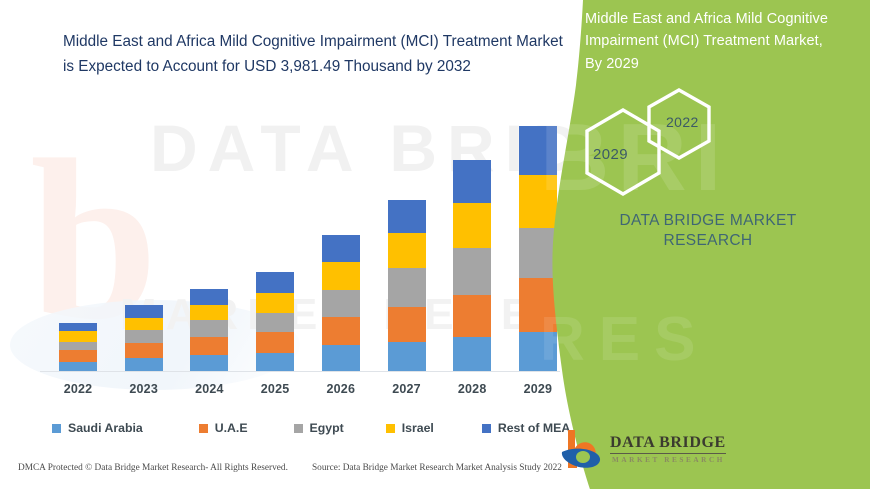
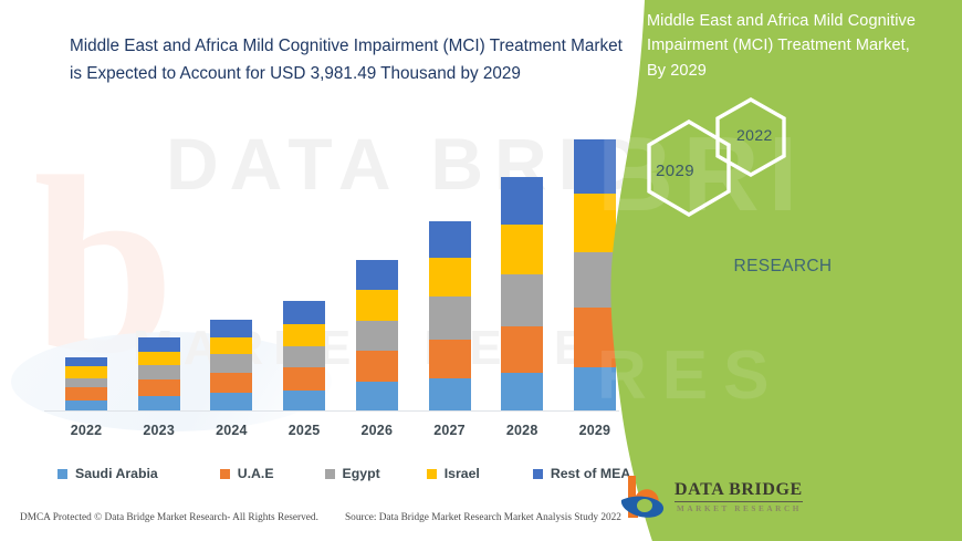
  b
  DATA BRD
- Middle East and Africa Mild Cognitive Impairment (MCI) Treatment Market is Expected to Account for USD 3,981.49 Thousand by 2032
+ Middle East and Africa Mild Cognitive Impairment (MCI) Treatment Market is Expected to Account for USD 3,981.49 Thousand by 2029
  2022
  2023
  2024
  2025
  2026
  2027
  2028
  2029
  Saudi Arabia
  U.A.E
  Egypt
  Israel
  Rest of MEA
  DMCA Protected © Data Bridge Market Research- All Rights Reserved.
  Source: Data Bridge Market Research Market Analysis Study 2022
  BRI
  RES
  Middle East and Africa Mild Cognitive Impairment (MCI) Treatment Market, By 2029
  2029
  2022
- DATA BRIDGE MARKET
  RESEARCH
  DATA BRIDGE
  MARKET RESEARCH
